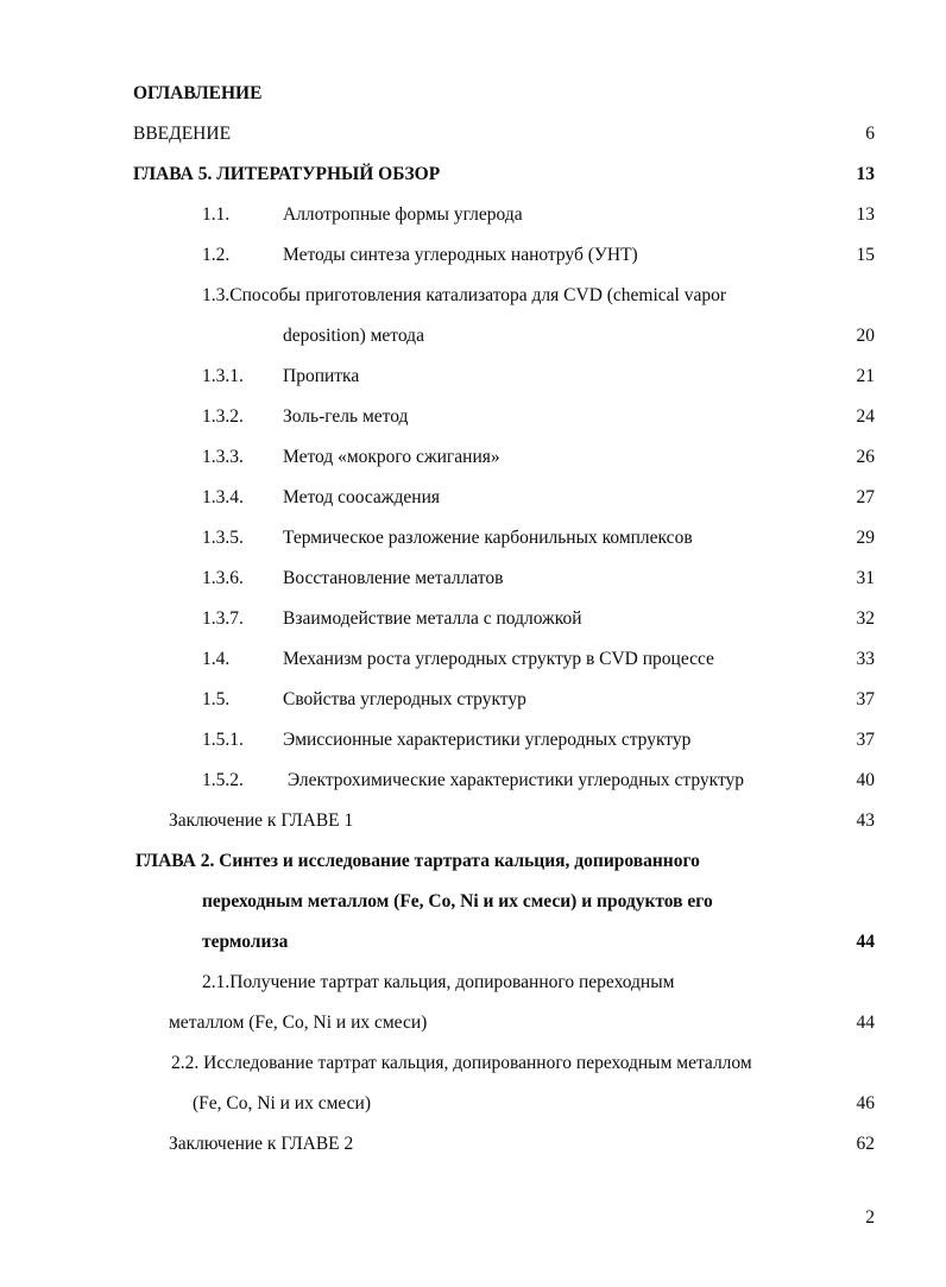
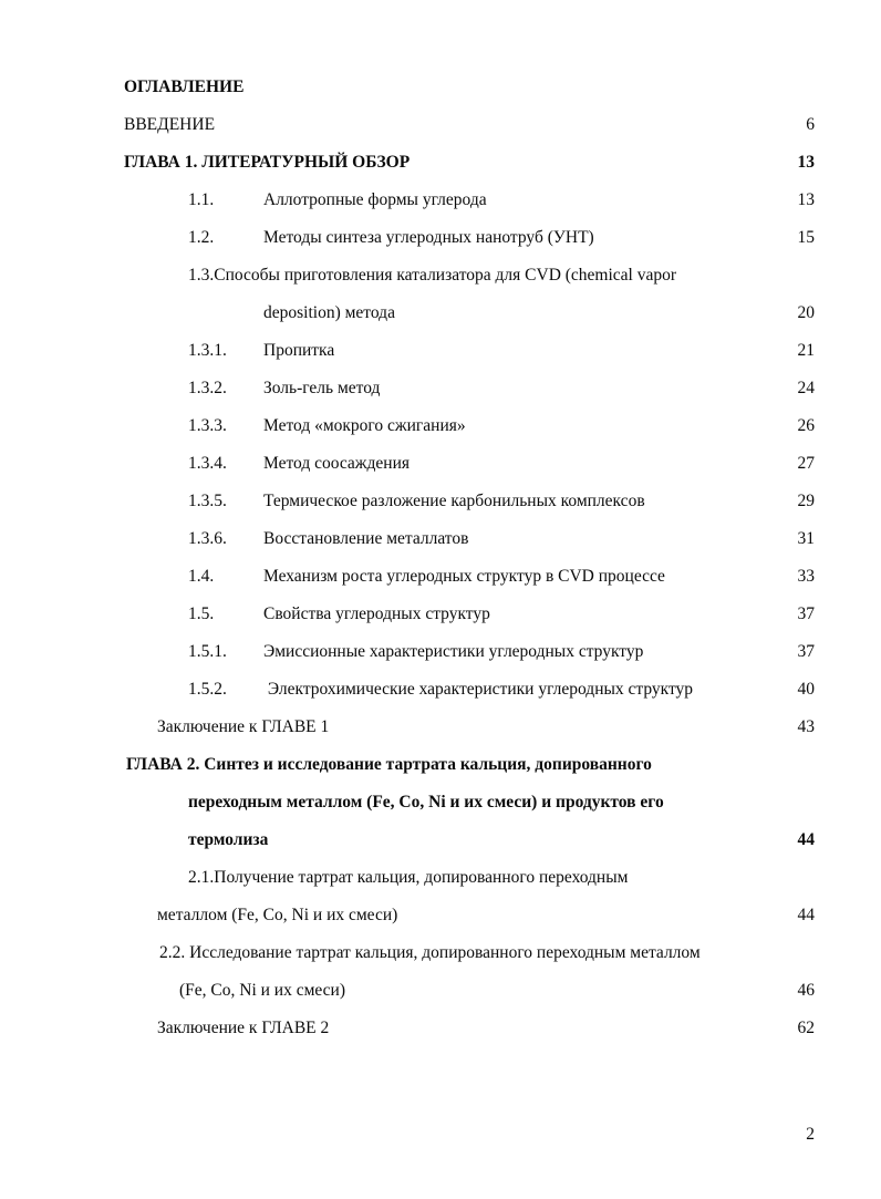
  ОГЛАВЛЕНИЕ
  ВВЕДЕНИЕ
  6
- ГЛАВА 5. ЛИТЕРАТУРНЫЙ ОБЗОР
+ ГЛАВА 1. ЛИТЕРАТУРНЫЙ ОБЗОР
  13
  1.1.
  Аллотропные формы углерода
  13
  1.2.
  Методы синтеза углеродных нанотруб (УНТ)
  15
  1.3.Способы приготовления катализатора для CVD (chemical vapor
  deposition) метода
  20
  1.3.1.
  Пропитка
  21
  1.3.2.
  Золь-гель метод
  24
  1.3.3.
  Метод «мокрого сжигания»
  26
  1.3.4.
  Метод соосаждения
  27
  1.3.5.
  Термическое разложение карбонильных комплексов
  29
  1.3.6.
  Восстановление металлатов
  31
- 1.3.7.
- Взаимодействие металла с подложкой
- 32
  1.4.
  Механизм роста углеродных структур в CVD процессе
  33
  1.5.
  Свойства углеродных структур
  37
  1.5.1.
  Эмиссионные характеристики углеродных структур
  37
  1.5.2.
  Электрохимические характеристики углеродных структур
  40
  Заключение к ГЛАВЕ 1
  43
  ГЛАВА 2. Синтез и исследование тартрата кальция, допированного
  переходным металлом (Fe, Co, Ni и их смеси) и продуктов его
  термолиза
  44
  2.1.Получение тартрат кальция, допированного переходным
  металлом (Fe, Co, Ni и их смеси)
  44
  2.2. Исследование тартрат кальция, допированного переходным металлом
  (Fe, Co, Ni и их смеси)
  46
  Заключение к ГЛАВЕ 2
  62
  2
